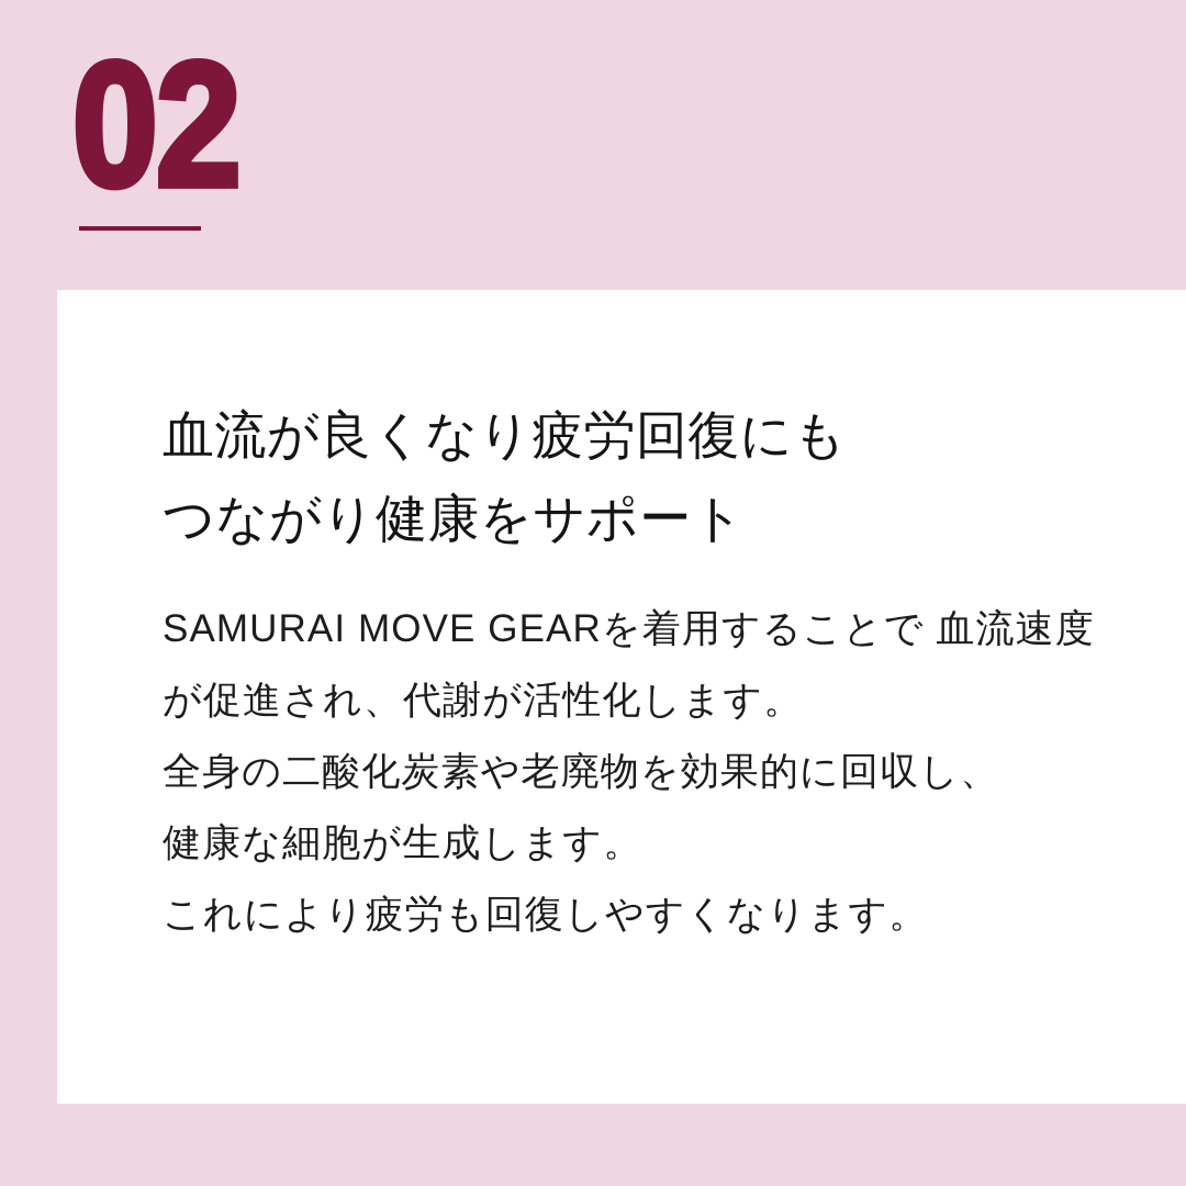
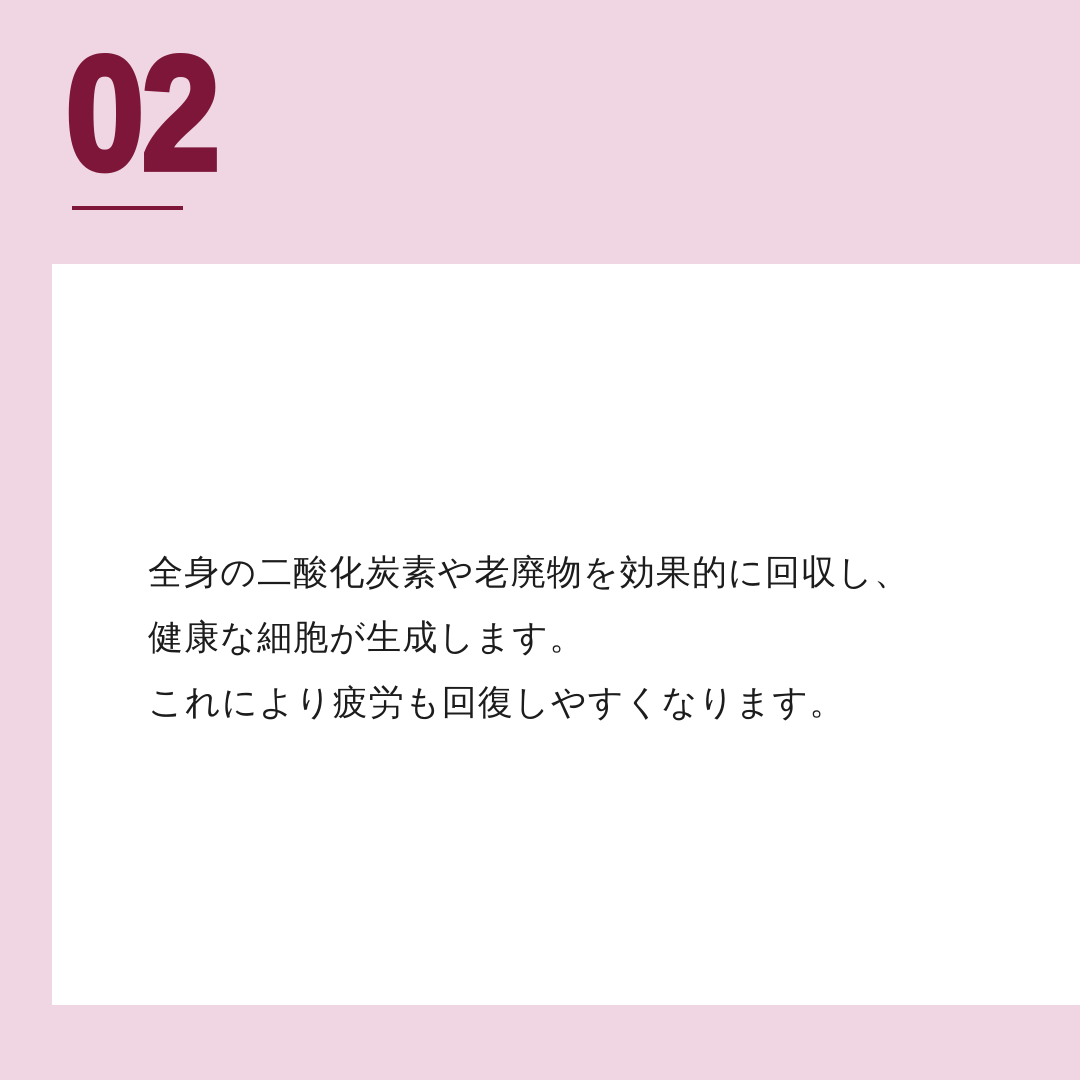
  02
- 血流が良くなり疲労回復にも
- つながり健康をサポート
- SAMURAI MOVE GEARを着用することで 血流速度
- が促進され、代謝が活性化します。
  全身の二酸化炭素や老廃物を効果的に回収し、
  健康な細胞が生成します。
  これにより疲労も回復しやすくなります。
